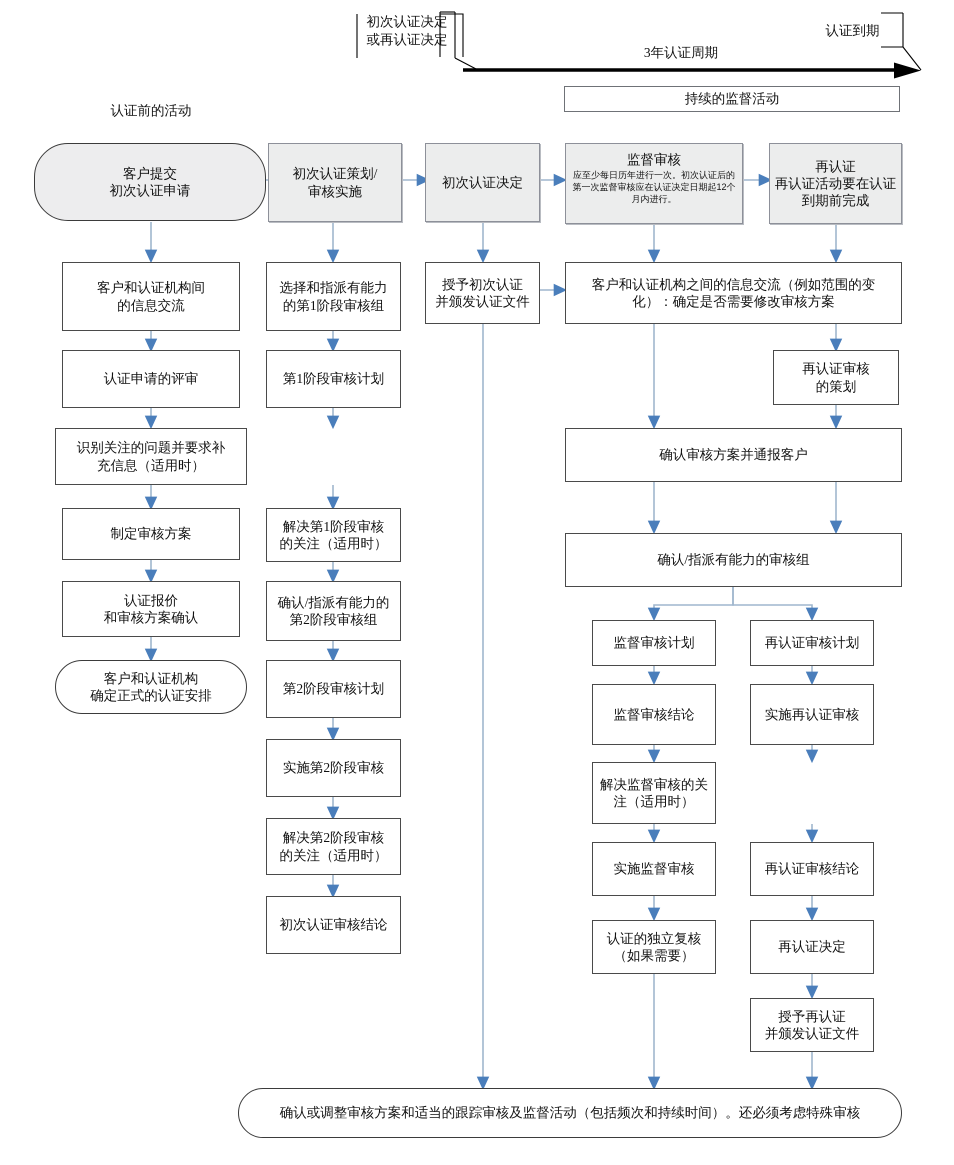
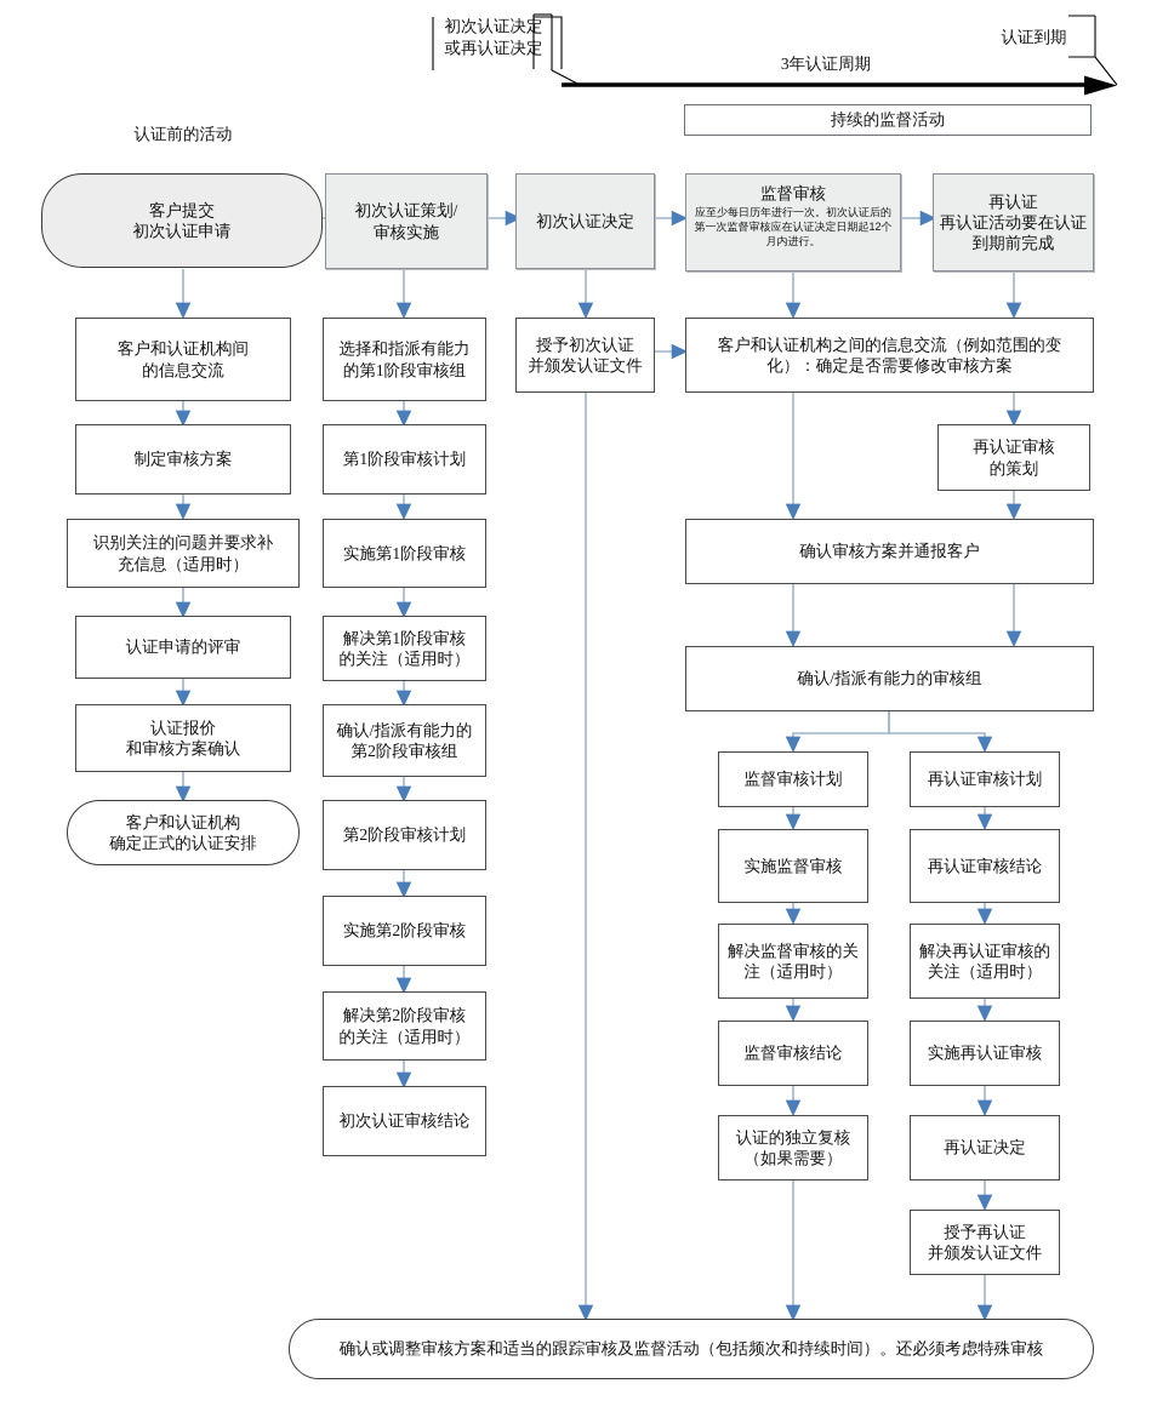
  初次认证决定
  或再认证决定
  3年认证周期
  认证到期
  持续的监督活动
  认证前的活动
  客户提交
  初次认证申请
  初次认证策划/
  审核实施
  初次认证决定
  监督审核
  应至少每日历年进行一次。初次认证后的第一次监督审核应在认证决定日期起12个月内进行。
  再认证
  再认证活动要在认证到期前完成
  客户和认证机构间
  的信息交流
- 认证申请的评审
+ 制定审核方案
  识别关注的问题并要求补
  充信息（适用时）
- 制定审核方案
+ 认证申请的评审
  认证报价
  和审核方案确认
  客户和认证机构
  确定正式的认证安排
  选择和指派有能力
  的第1阶段审核组
  第1阶段审核计划
+ 实施第1阶段审核
  解决第1阶段审核
  的关注（适用时）
  确认/指派有能力的
  第2阶段审核组
  第2阶段审核计划
  实施第2阶段审核
  解决第2阶段审核
  的关注（适用时）
  初次认证审核结论
  授予初次认证
  并颁发认证文件
  客户和认证机构之间的信息交流（例如范围的变
  化）：确定是否需要修改审核方案
  再认证审核
  的策划
  确认审核方案并通报客户
  确认/指派有能力的审核组
  监督审核计划
- 监督审核结论
+ 实施监督审核
  解决监督审核的关
  注（适用时）
- 实施监督审核
+ 监督审核结论
  认证的独立复核
  （如果需要）
  再认证审核计划
- 实施再认证审核
+ 再认证审核结论
+ 解决再认证审核的
+ 关注（适用时）
- 再认证审核结论
+ 实施再认证审核
  再认证决定
  授予再认证
  并颁发认证文件
  确认或调整审核方案和适当的跟踪审核及监督活动（包括频次和持续时间）。还必须考虑特殊审核
